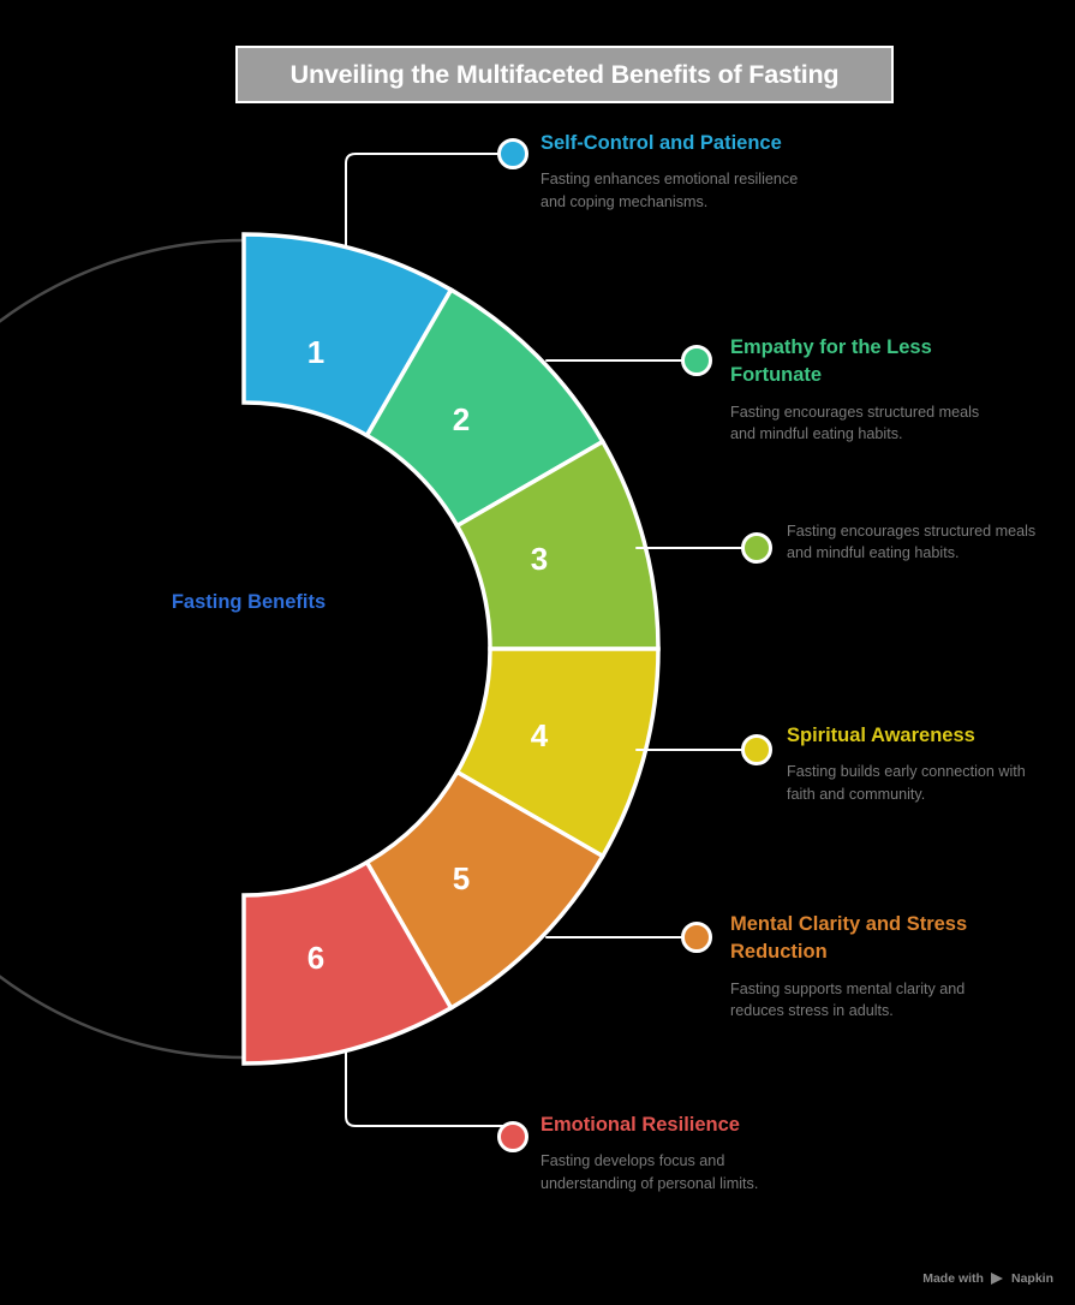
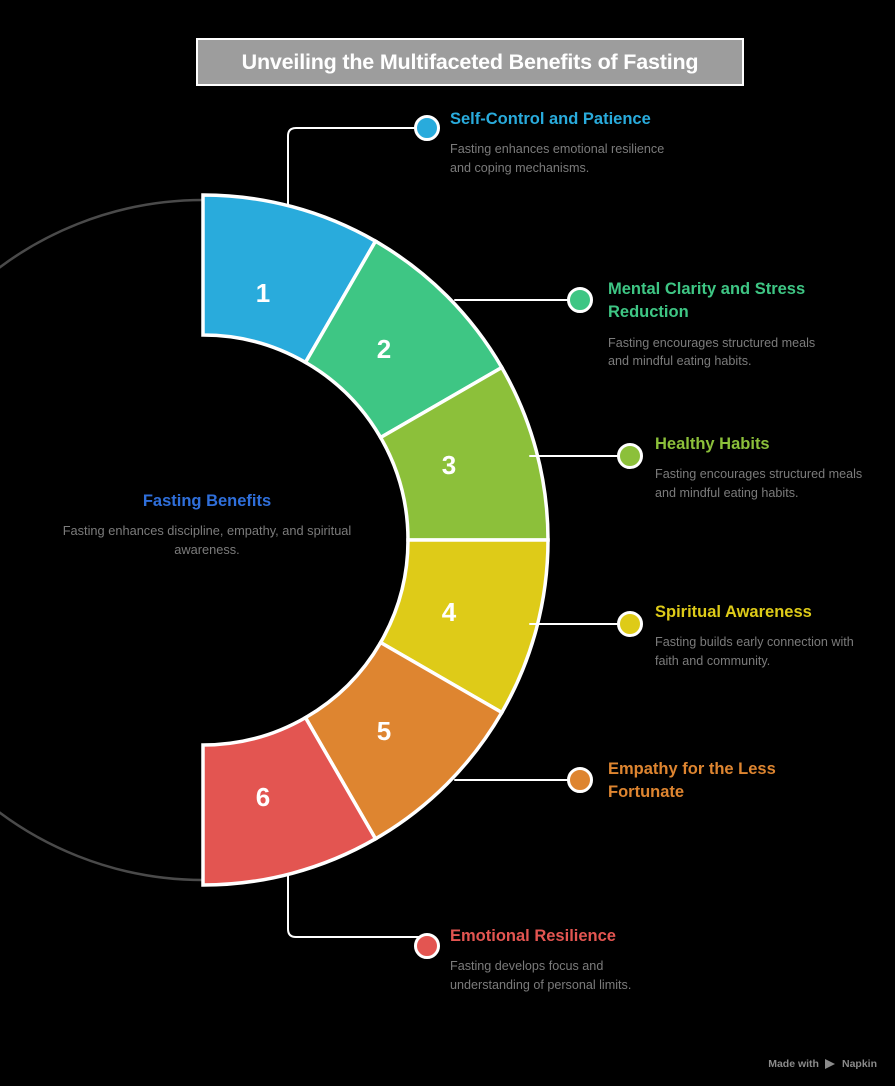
  Unveiling the Multifaceted Benefits of Fasting
  1
  2
  3
  4
  5
  6
  Fasting Benefits
+ Fasting enhances discipline, empathy, and spiritual awareness.
  Self-Control and Patience
  Fasting enhances emotional resilience and coping mechanisms.
- Empathy for the Less Fortunate
+ Mental Clarity and Stress Reduction
  Fasting encourages structured meals and mindful eating habits.
+ Healthy Habits
  Fasting encourages structured meals and mindful eating habits.
  Spiritual Awareness
  Fasting builds early connection with faith and community.
- Mental Clarity and Stress Reduction
+ Empathy for the Less Fortunate
- Fasting supports mental clarity and reduces stress in adults.
  Emotional Resilience
  Fasting develops focus and understanding of personal limits.
  Made with
  Napkin
